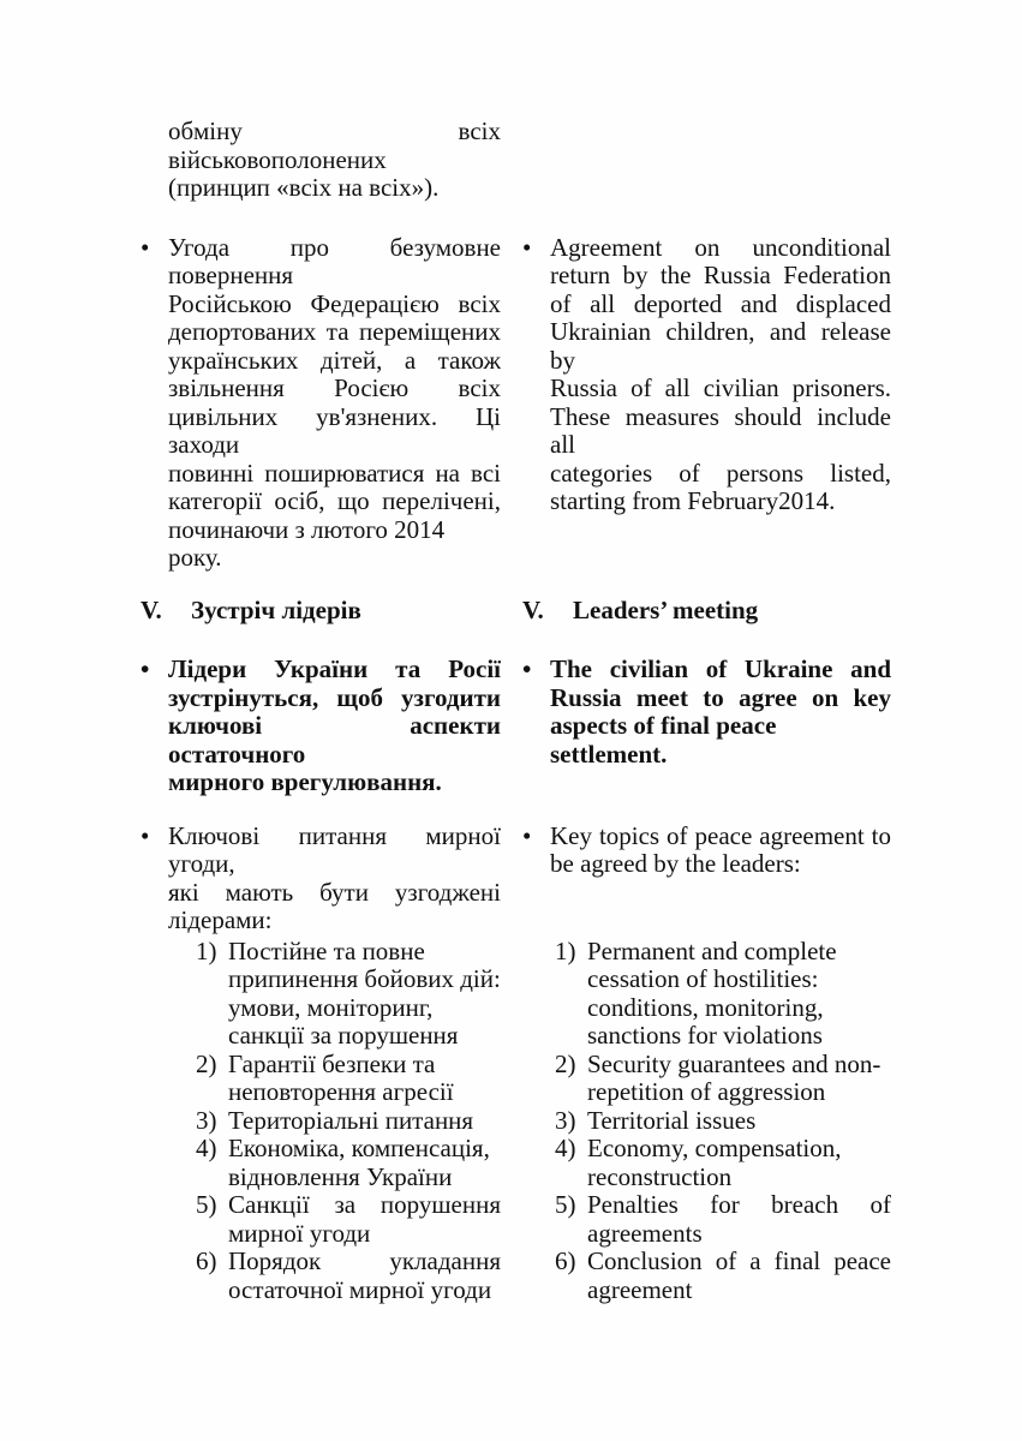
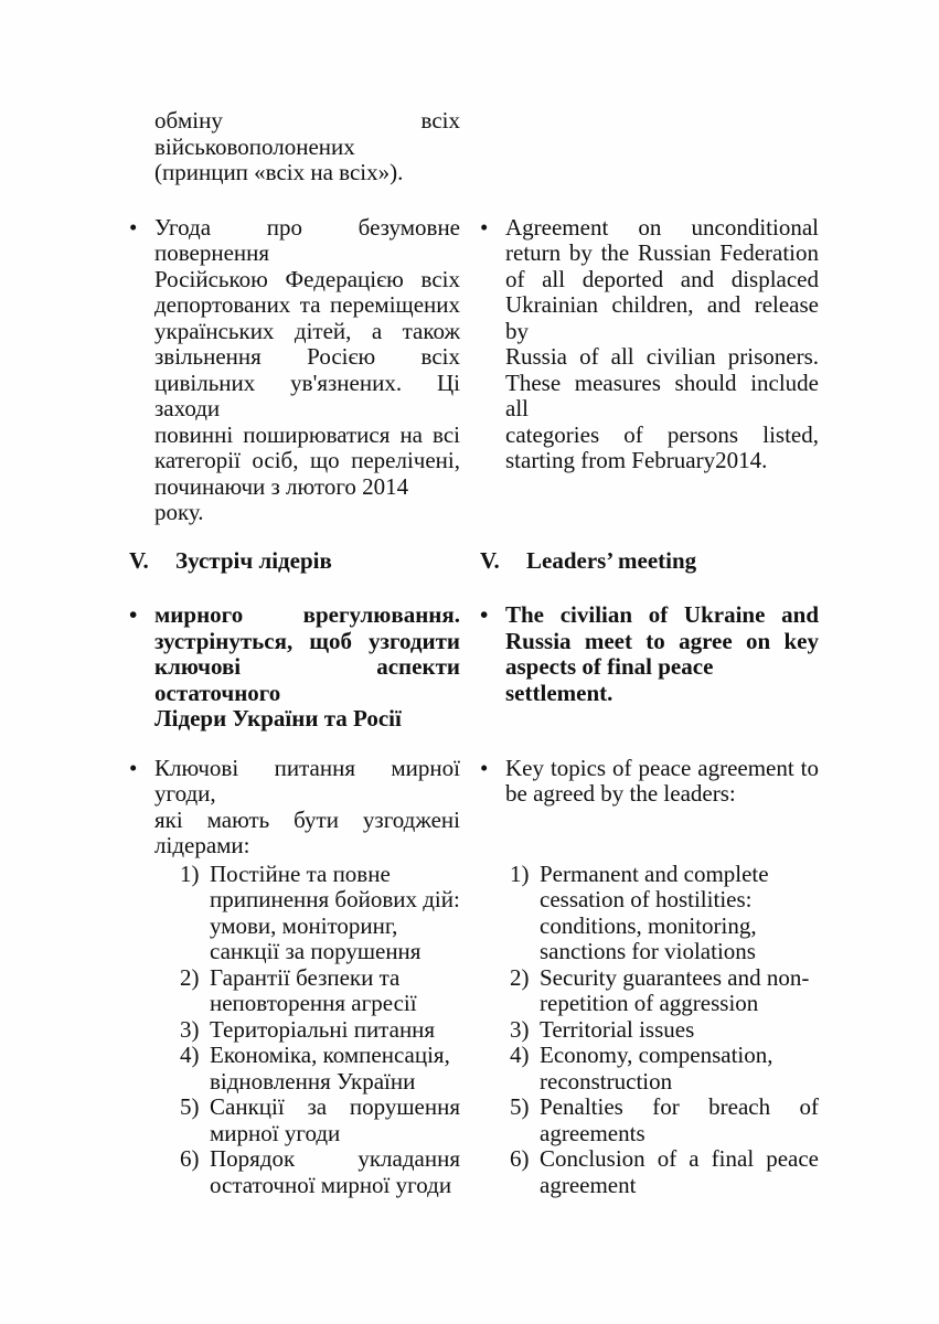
  обміну всіх військовополонених
  (принцип «всіх на всіх»).
  •
  Угода про безумовне повернення
  Російською Федерацією всіх
  депортованих та переміщених
  українських дітей, а також
  звільнення Росією всіх
  цивільних ув'язнених. Ці заходи
  повинні поширюватися на всі
  категорії осіб, що перелічені,
  починаючи з лютого 2014 року.
  •
  Agreement on unconditional
- return by the Russia Federation
+ return by the Russian Federation
  of all deported and displaced
  Ukrainian children, and release by
  Russia of all civilian prisoners.
  These measures should include all
  categories of persons listed,
  starting from February2014.
  V. Зустріч лідерів
  V. Leaders’ meeting
  •
- Лідери України та Росії
+ мирного врегулювання.
  зустрінуться, щоб узгодити
  ключові аспекти остаточного
- мирного врегулювання.
+ Лідери України та Росії
  •
  The civilian of Ukraine and
  Russia meet to agree on key
  aspects of final peace settlement.
  •
  Ключові питання мирної угоди,
  які мають бути узгоджені
  лідерами:
  •
  Key topics of peace agreement to
  be agreed by the leaders:
  1)
  Постійне та повне
  припинення бойових дій:
  умови, моніторинг,
  санкції за порушення
  2)
  Гарантії безпеки та
  неповторення агресії
  3)
  Територіальні питання
  4)
  Економіка, компенсація,
  відновлення України
  5)
  Санкції за порушення
  мирної угоди
  6)
  Порядок укладання
  остаточної мирної угоди
  1)
  Permanent and complete
  cessation of hostilities:
  conditions, monitoring,
  sanctions for violations
  2)
  Security guarantees and non-
  repetition of aggression
  3)
  Territorial issues
  4)
  Economy, compensation,
  reconstruction
  5)
  Penalties for breach of
  agreements
  6)
  Conclusion of a final peace
  agreement
